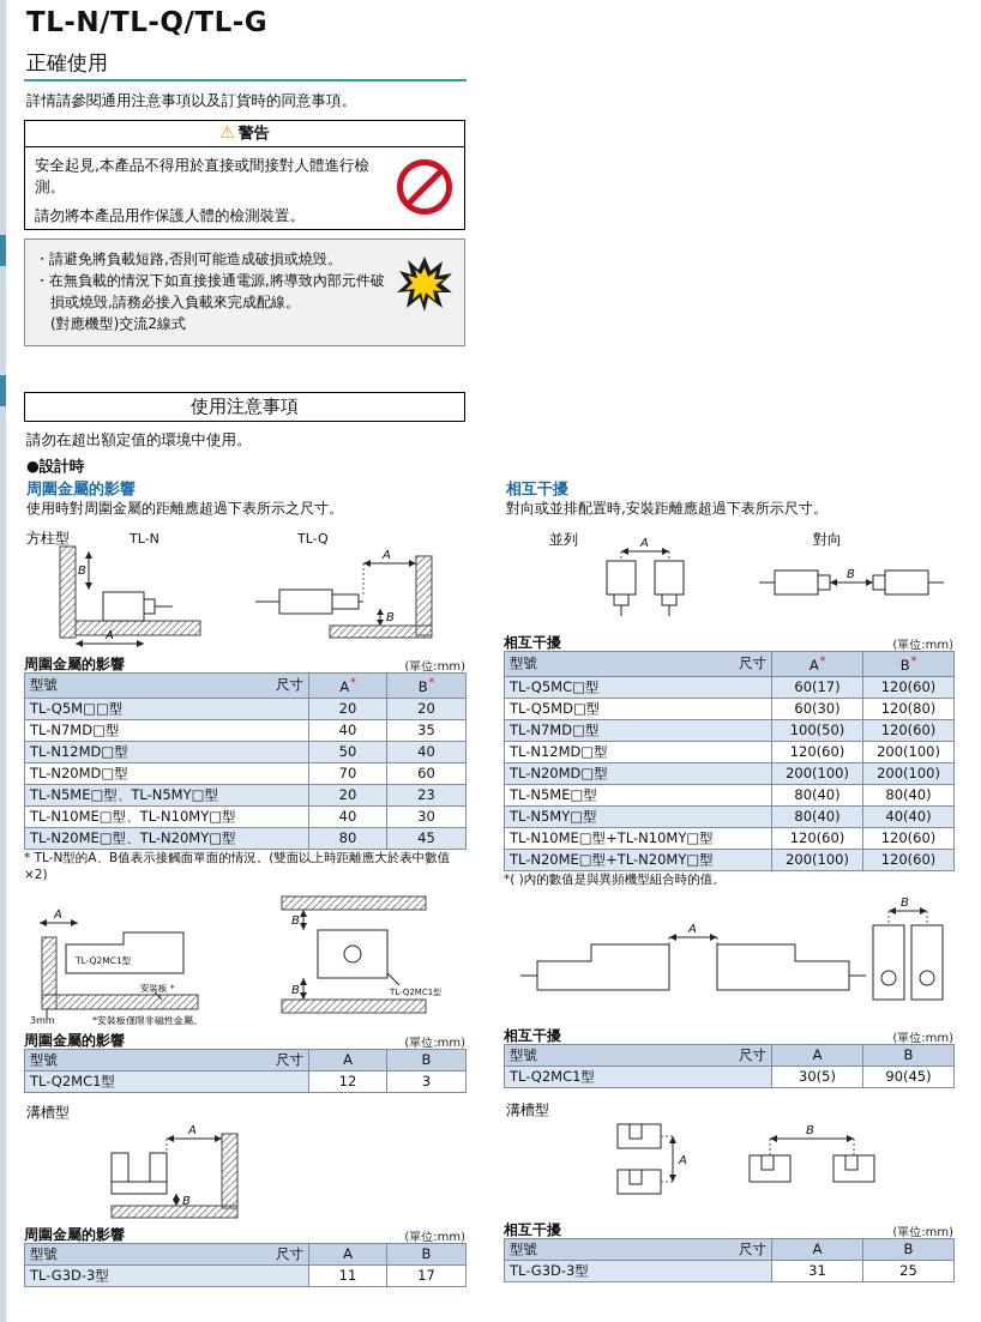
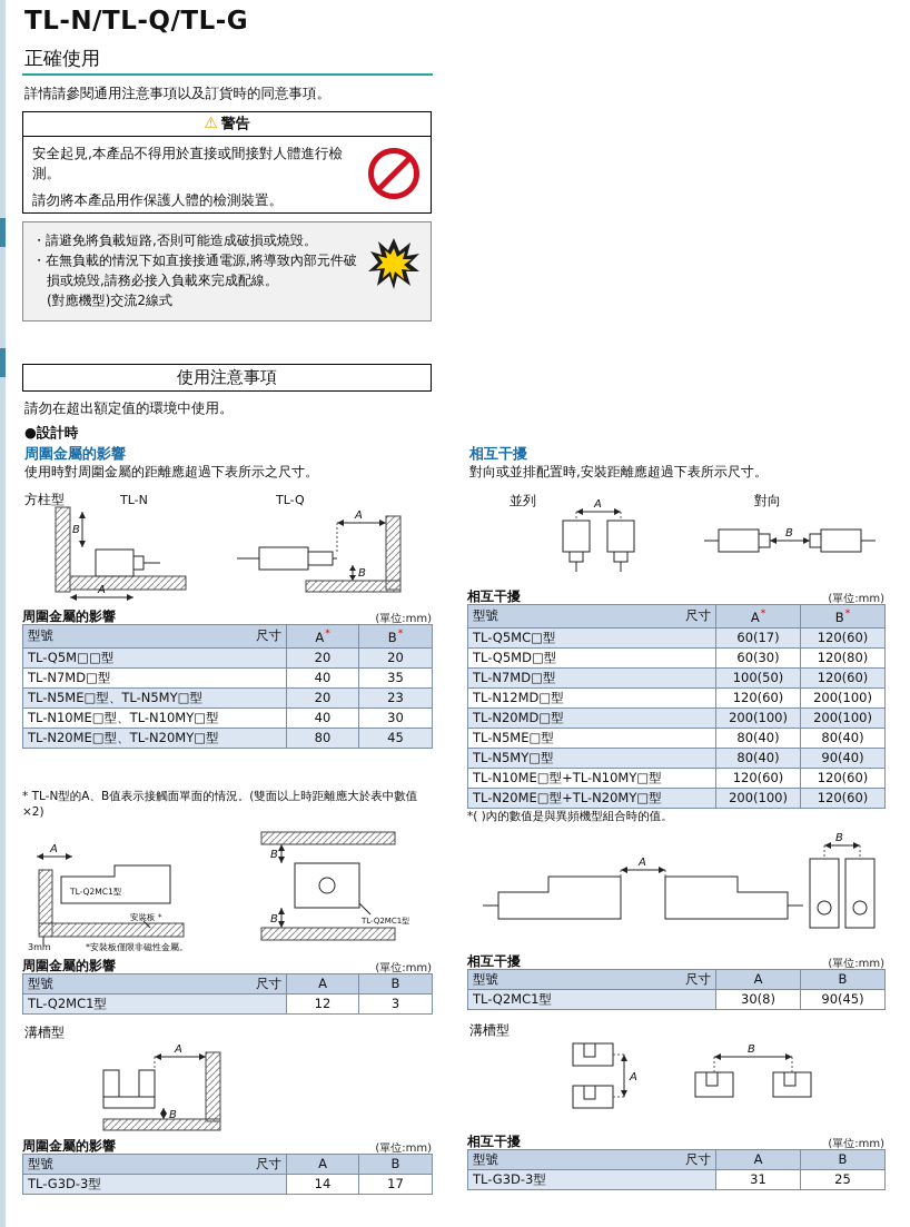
  TL-N/TL-Q/TL-G
  正確使用
  詳情請參閱通用注意事項以及訂貨時的同意事項。
  ⚠ 警告
  安全起見,本產品不得用於直接或間接對人體進行檢測。
  請勿將本產品用作保護人體的檢測裝置。
  ・請避免將負載短路,否則可能造成破損或燒毁。
  ・在無負載的情況下如直接接通電源,將導致內部元件破損或燒毁,請務必接入負載來完成配線。
  (對應機型)交流2線式
  使用注意事項
  請勿在超出額定值的環境中使用。
  ●設計時
  周圍金屬的影響
  使用時對周圍金屬的距離應超過下表所示之尺寸。
  方柱型
  TL-N
  TL-Q
  B
  A
  A
  B
  周圍金屬的影響
  (單位:mm)
  型號 尺寸	A*	B*
  TL-Q5M□□型	20	20
  TL-N7MD□型	40	35
- TL-N12MD□型	50	40
- TL-N20MD□型	70	60
  TL-N5ME□型、TL-N5MY□型	20	23
  TL-N10ME□型、TL-N10MY□型	40	30
  TL-N20ME□型、TL-N20MY□型	80	45
  * TL-N型的A、B值表示接觸面單面的情況。(雙面以上時距離應大於表中數值×2)
  TL-Q2MC1型
  A
  3mm
  安裝板 *
  *安裝板僅限非磁性金屬。
  TL-Q2MC1型
  B
  B
  周圍金屬的影響
  (單位:mm)
  型號 尺寸	A	B
  TL-Q2MC1型	12	3
  溝槽型
  A
  B
  周圍金屬的影響
  (單位:mm)
  型號 尺寸	A	B
- TL-G3D-3型	11	17
+ TL-G3D-3型	14	17
  相互干擾
  對向或並排配置時,安裝距離應超過下表所示尺寸。
  並列
  對向
  A
  B
  相互干擾
  (單位:mm)
  型號 尺寸	A*	B*
  TL-Q5MC□型	60(17)	120(60)
  TL-Q5MD□型	60(30)	120(80)
  TL-N7MD□型	100(50)	120(60)
  TL-N12MD□型	120(60)	200(100)
  TL-N20MD□型	200(100)	200(100)
  TL-N5ME□型	80(40)	80(40)
- TL-N5MY□型	80(40)	40(40)
+ TL-N5MY□型	80(40)	90(40)
  TL-N10ME□型+TL-N10MY□型	120(60)	120(60)
  TL-N20ME□型+TL-N20MY□型	200(100)	120(60)
  *( )內的數值是與異頻機型組合時的值。
  A
  B
  相互干擾
  (單位:mm)
  型號 尺寸	A	B
- TL-Q2MC1型	30(5)	90(45)
+ TL-Q2MC1型	30(8)	90(45)
  溝槽型
  A
  B
  相互干擾
  (單位:mm)
  型號 尺寸	A	B
  TL-G3D-3型	31	25
